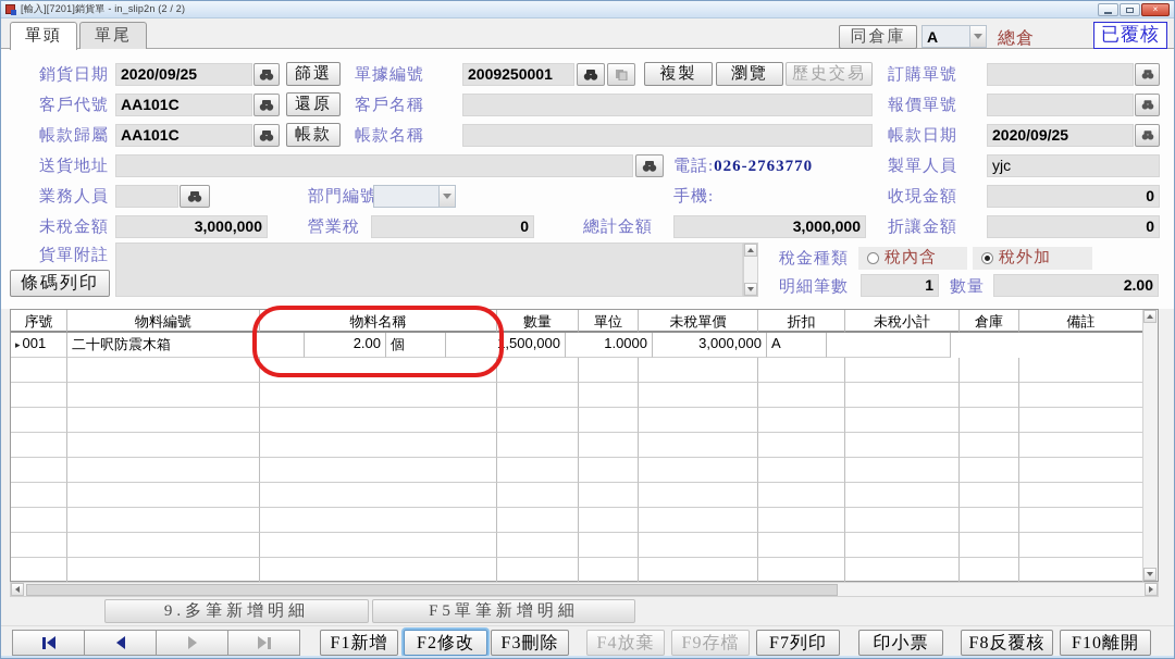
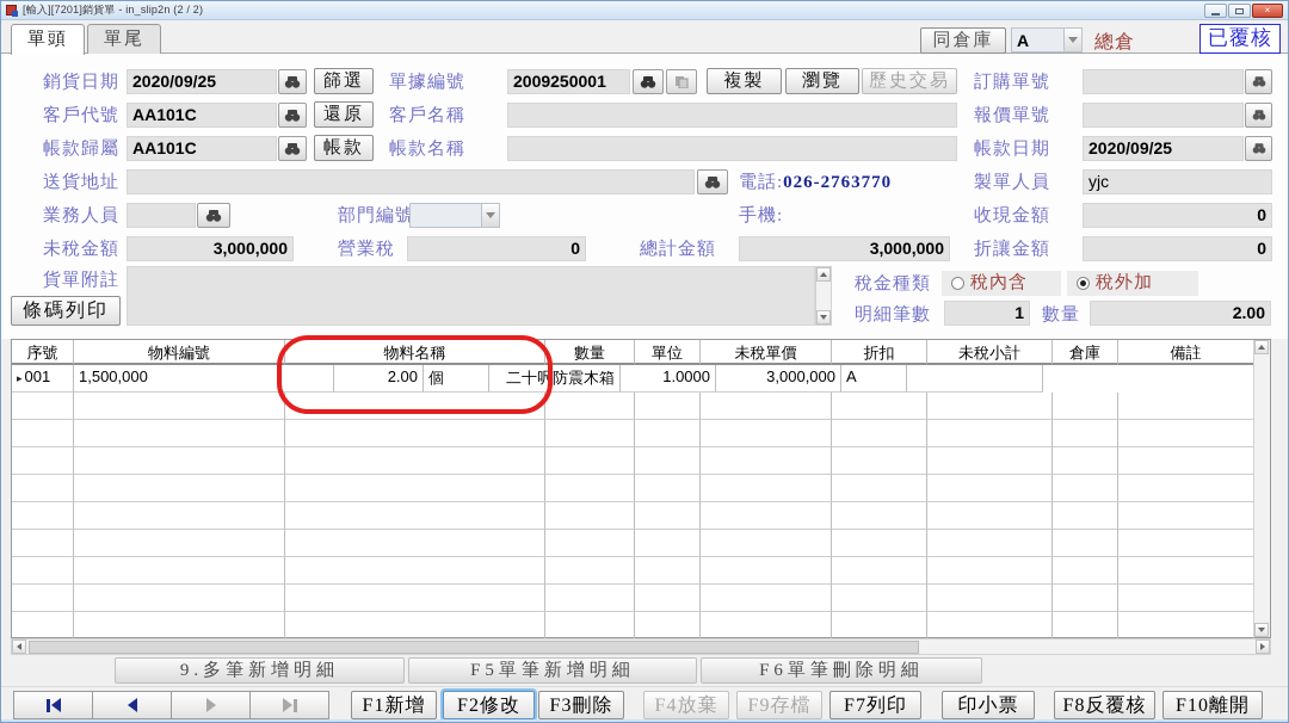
  [輸入][7201]銷貨單 - in_slip2n (2 / 2)
  ×
  單頭
  單尾
  同倉庫
  A
  總倉
  已覆核
  銷貨日期
  2020/09/25
  篩選
  單據編號
  2009250001
  複製
  瀏覽
  歷史交易
  訂購單號
  客戶代號
  AA101C
  還原
  客戶名稱
  報價單號
  帳款歸屬
  AA101C
  帳款
  帳款名稱
  帳款日期
  2020/09/25
  送貨地址
  電話:026-2763770
  製單人員
  yjc
  業務人員
  部門編號
  手機:
  收現金額
  0
  未稅金額
  3,000,000
  營業稅
  0
  總計金額
  3,000,000
  折讓金額
  0
  貨單附註
  稅金種類
  稅內含
  稅外加
  條碼列印
  明細筆數
  1
  數量
  2.00
  序號
  物料編號
  物料名稱
  數量
  單位
  未稅單價
  折扣
  未稅小計
  倉庫
  備註
  ▸ 001
- 二十呎防震木箱
+ 1,500,000
  2.00
  個
- 1,500,000
+ 二十呎防震木箱
  1.0000
  3,000,000
  A
  9.多筆新增明細
  F5單筆新增明細
+ F6單筆刪除明細
  F1新增
  F2修改
  F3刪除
  F4放棄
  F9存檔
  F7列印
  印小票
  F8反覆核
  F10離開
